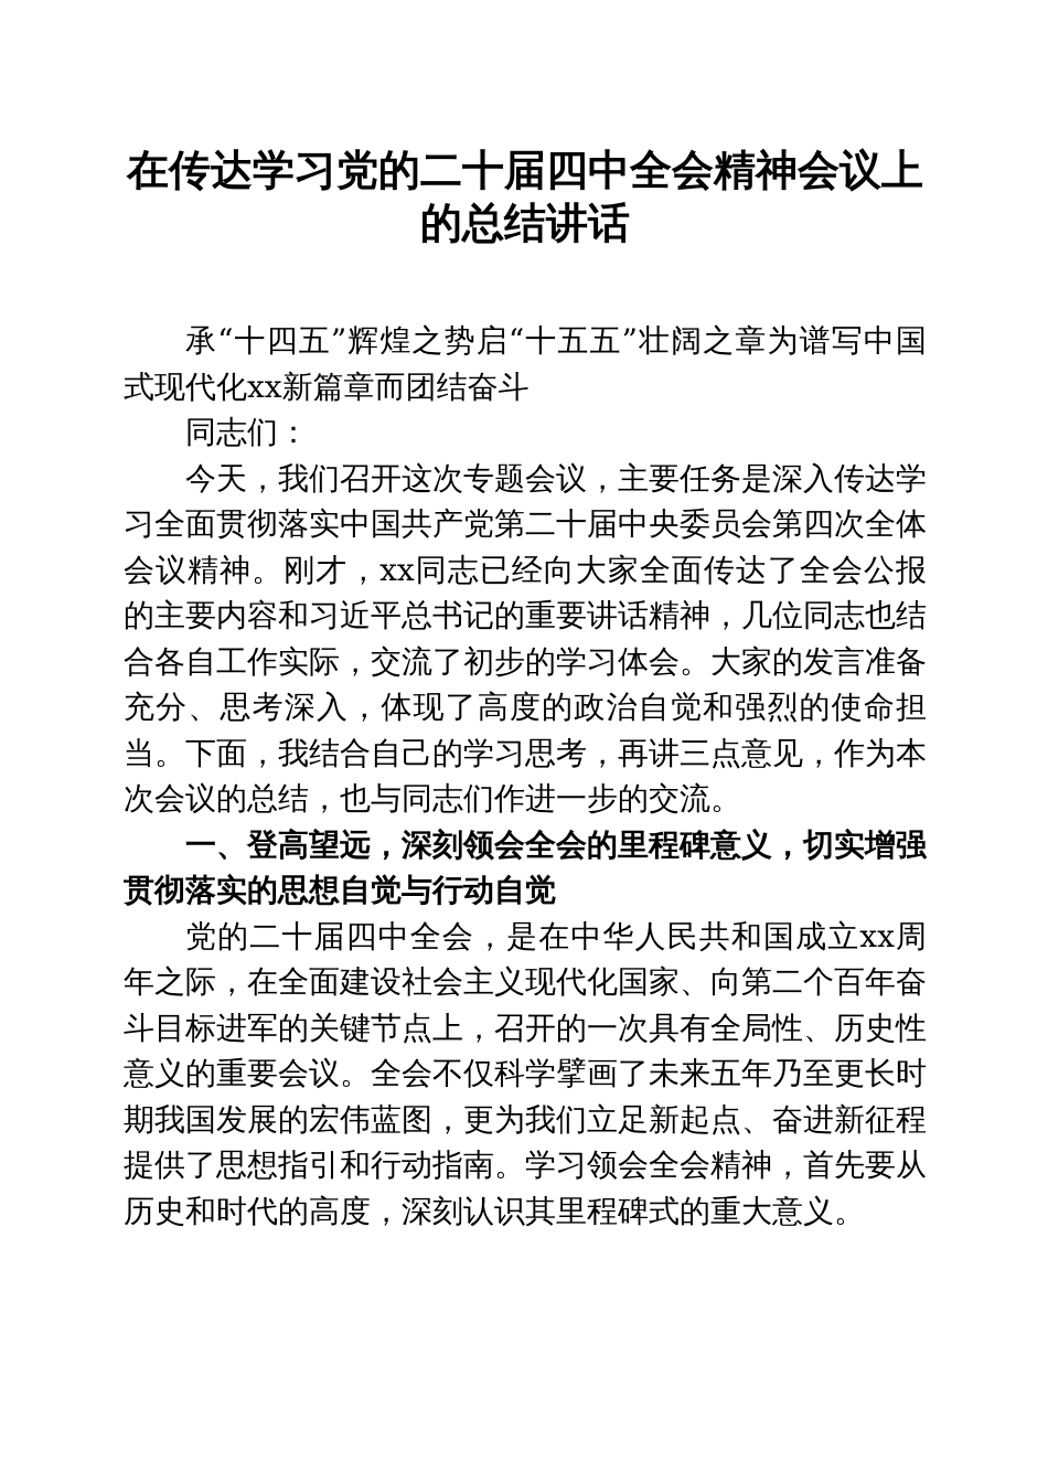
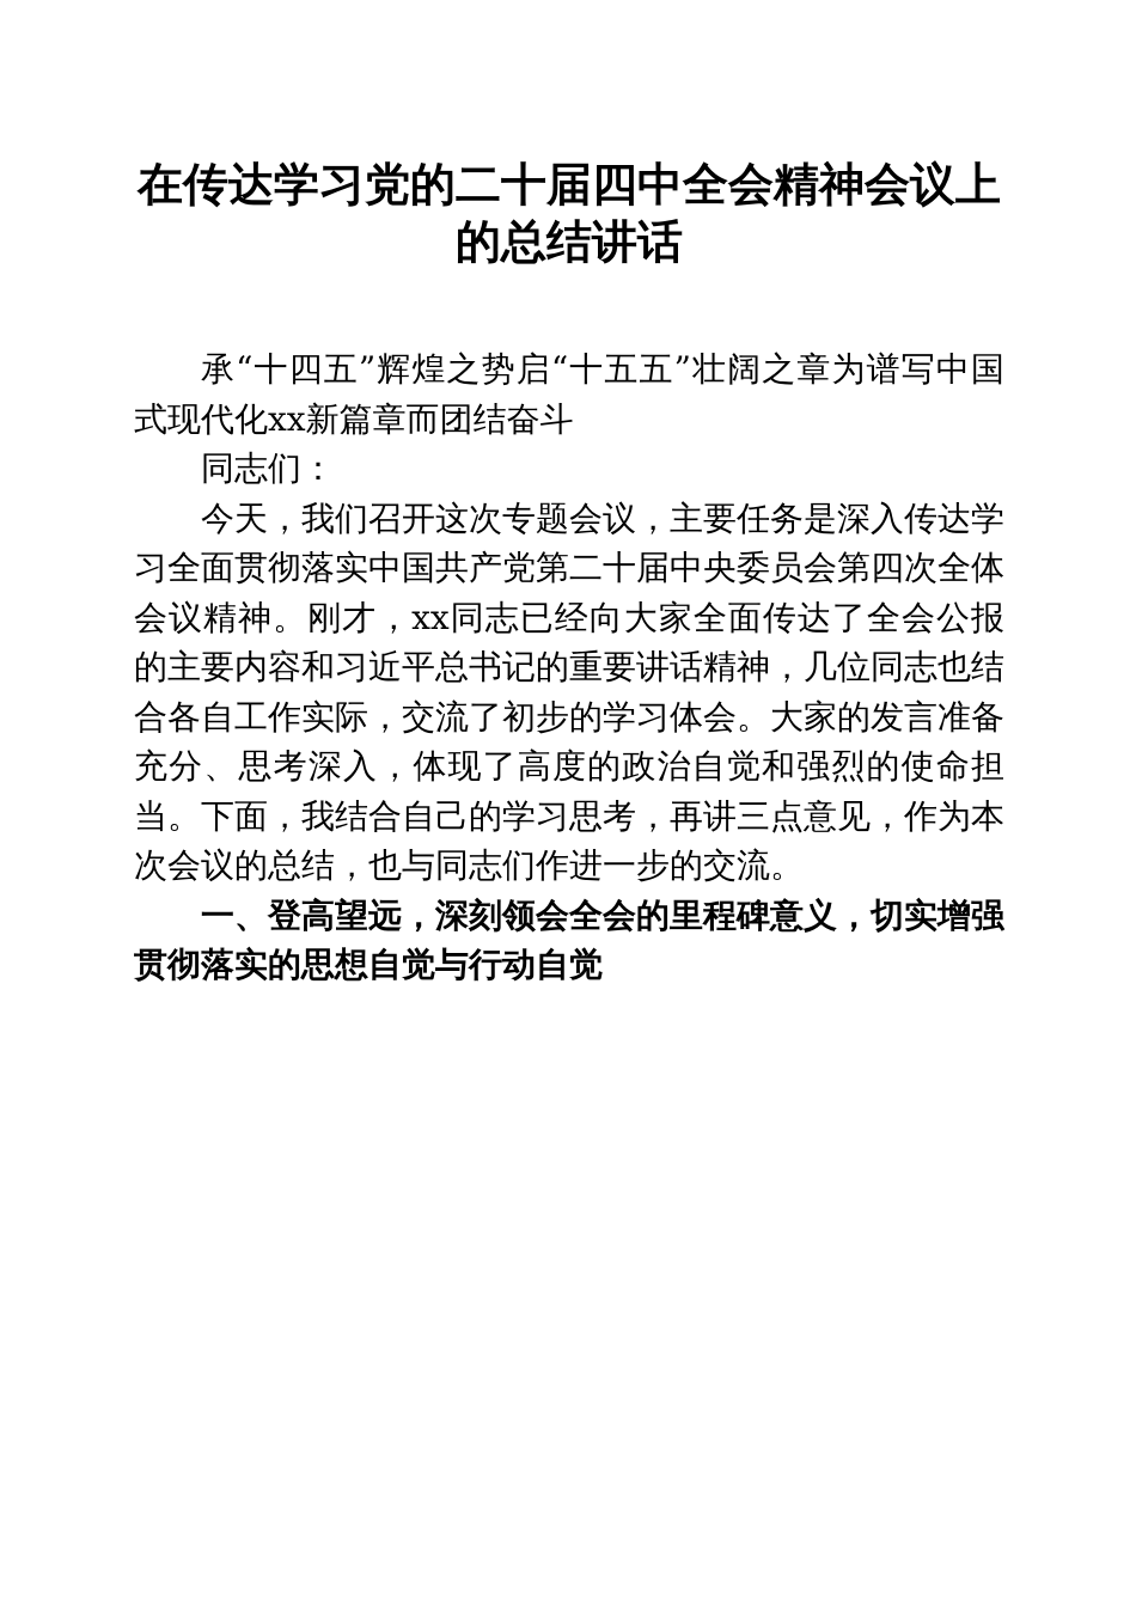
  在传达学习党的二十届四中全会精神会议上的总结讲话
  承“十四五”辉煌之势启“十五五”壮阔之章为谱写中国式现代化xx新篇章而团结奋斗
  同志们：
  今天，我们召开这次专题会议，主要任务是深入传达学习全面贯彻落实中国共产党第二十届中央委员会第四次全体会议精神。刚才，xx同志已经向大家全面传达了全会公报的主要内容和习近平总书记的重要讲话精神，几位同志也结合各自工作实际，交流了初步的学习体会。大家的发言准备充分、思考深入，体现了高度的政治自觉和强烈的使命担当。下面，我结合自己的学习思考，再讲三点意见，作为本次会议的总结，也与同志们作进一步的交流。
  一、登高望远，深刻领会全会的里程碑意义，切实增强贯彻落实的思想自觉与行动自觉
- 党的二十届四中全会，是在中华人民共和国成立xx周年之际，在全面建设社会主义现代化国家、向第二个百年奋斗目标进军的关键节点上，召开的一次具有全局性、历史性意义的重要会议。全会不仅科学擘画了未来五年乃至更长时期我国发展的宏伟蓝图，更为我们立足新起点、奋进新征程提供了思想指引和行动指南。学习领会全会精神，首先要从历史和时代的高度，深刻认识其里程碑式的重大意义。
